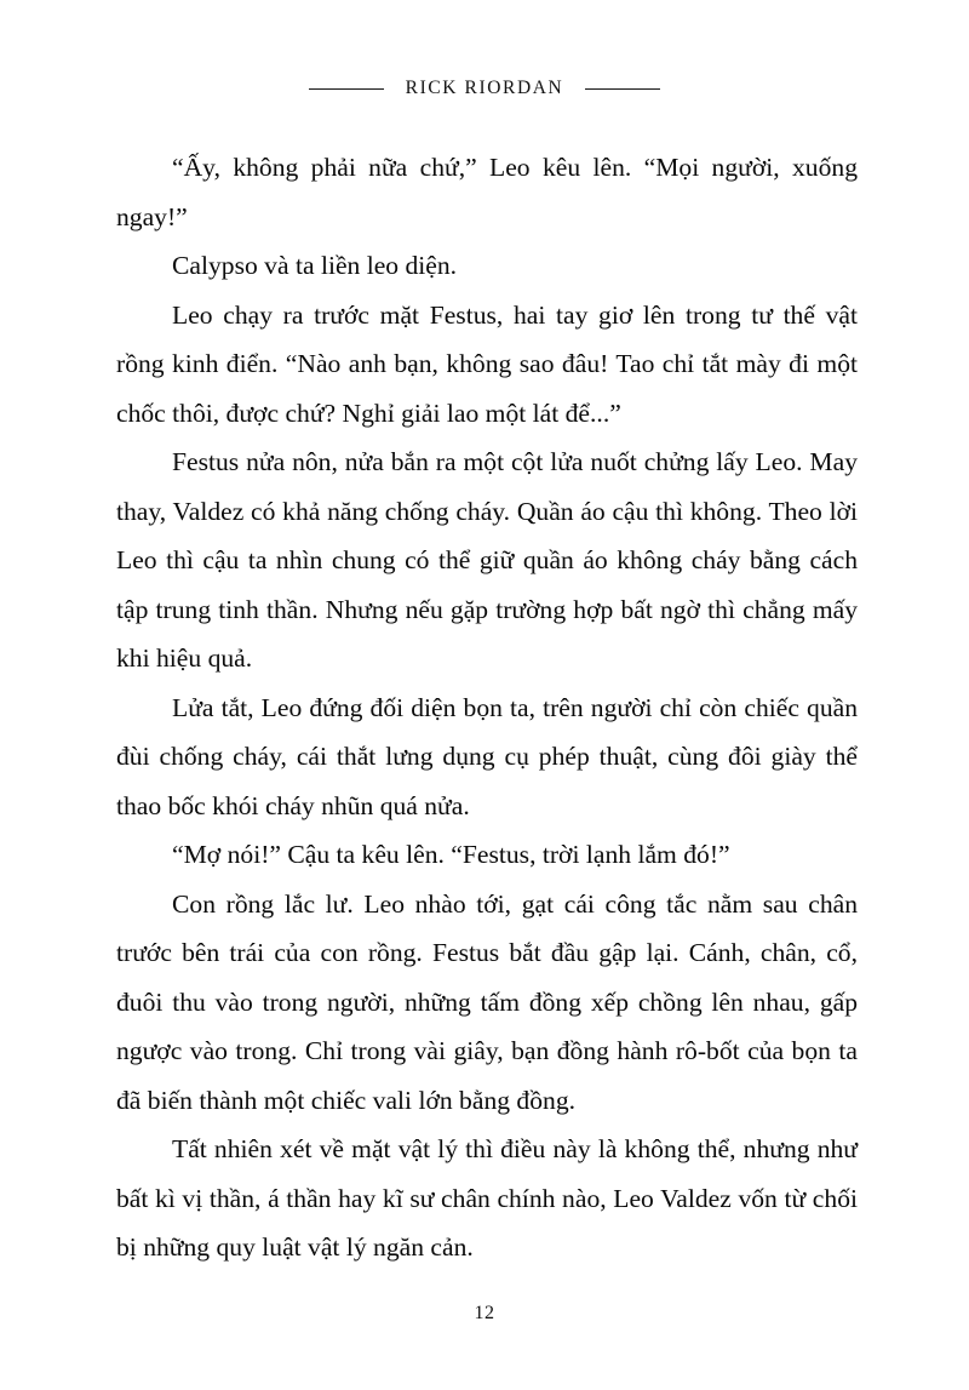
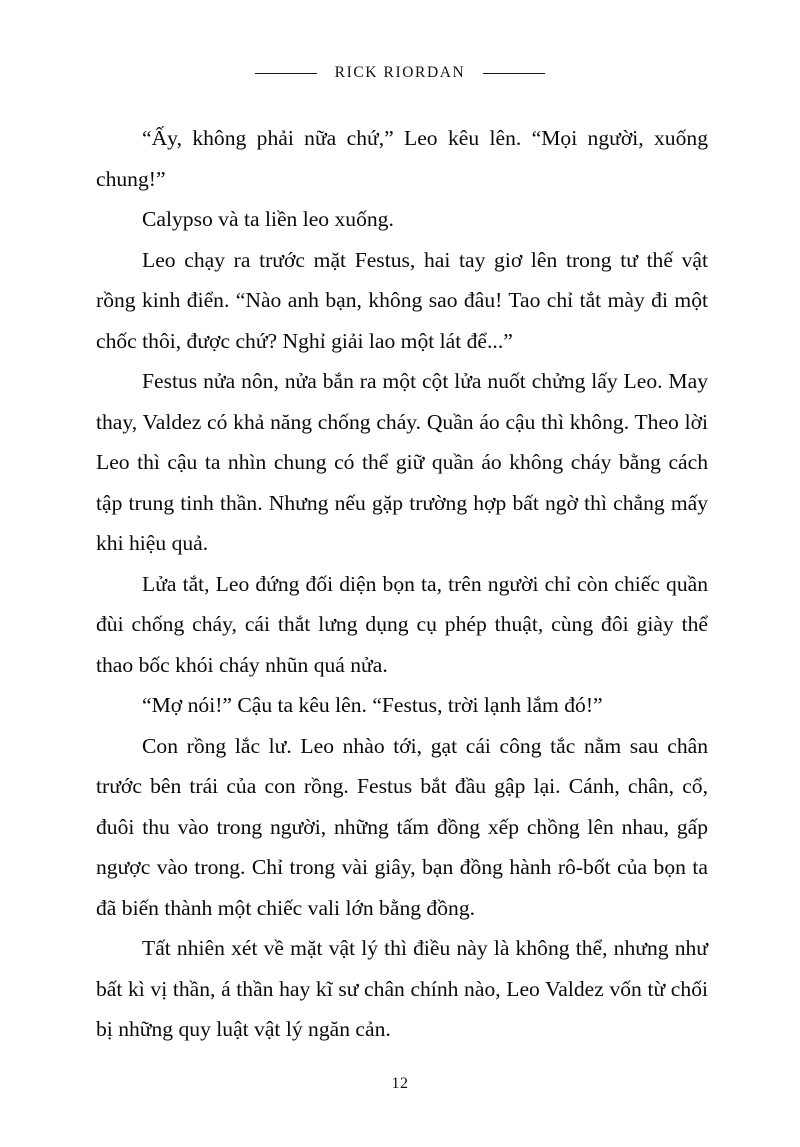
  RICK RIORDAN
- “Ấy, không phải nữa chứ,” Leo kêu lên. “Mọi người, xuống ngay!”
+ “Ấy, không phải nữa chứ,” Leo kêu lên. “Mọi người, xuống chung!”
- Calypso và ta liền leo diện.
+ Calypso và ta liền leo xuống.
  Leo chạy ra trước mặt Festus, hai tay giơ lên trong tư thế vật rồng kinh điển. “Nào anh bạn, không sao đâu! Tao chỉ tắt mày đi một chốc thôi, được chứ? Nghỉ giải lao một lát để...”
  Festus nửa nôn, nửa bắn ra một cột lửa nuốt chửng lấy Leo. May thay, Valdez có khả năng chống cháy. Quần áo cậu thì không. Theo lời Leo thì cậu ta nhìn chung có thể giữ quần áo không cháy bằng cách tập trung tinh thần. Nhưng nếu gặp trường hợp bất ngờ thì chẳng mấy khi hiệu quả.
  Lửa tắt, Leo đứng đối diện bọn ta, trên người chỉ còn chiếc quần đùi chống cháy, cái thắt lưng dụng cụ phép thuật, cùng đôi giày thể thao bốc khói cháy nhũn quá nửa.
  “Mợ nói!” Cậu ta kêu lên. “Festus, trời lạnh lắm đó!”
  Con rồng lắc lư. Leo nhào tới, gạt cái công tắc nằm sau chân trước bên trái của con rồng. Festus bắt đầu gập lại. Cánh, chân, cổ, đuôi thu vào trong người, những tấm đồng xếp chồng lên nhau, gấp ngược vào trong. Chỉ trong vài giây, bạn đồng hành rô-bốt của bọn ta đã biến thành một chiếc vali lớn bằng đồng.
  Tất nhiên xét về mặt vật lý thì điều này là không thể, nhưng như bất kì vị thần, á thần hay kĩ sư chân chính nào, Leo Valdez vốn từ chối bị những quy luật vật lý ngăn cản.
  12
